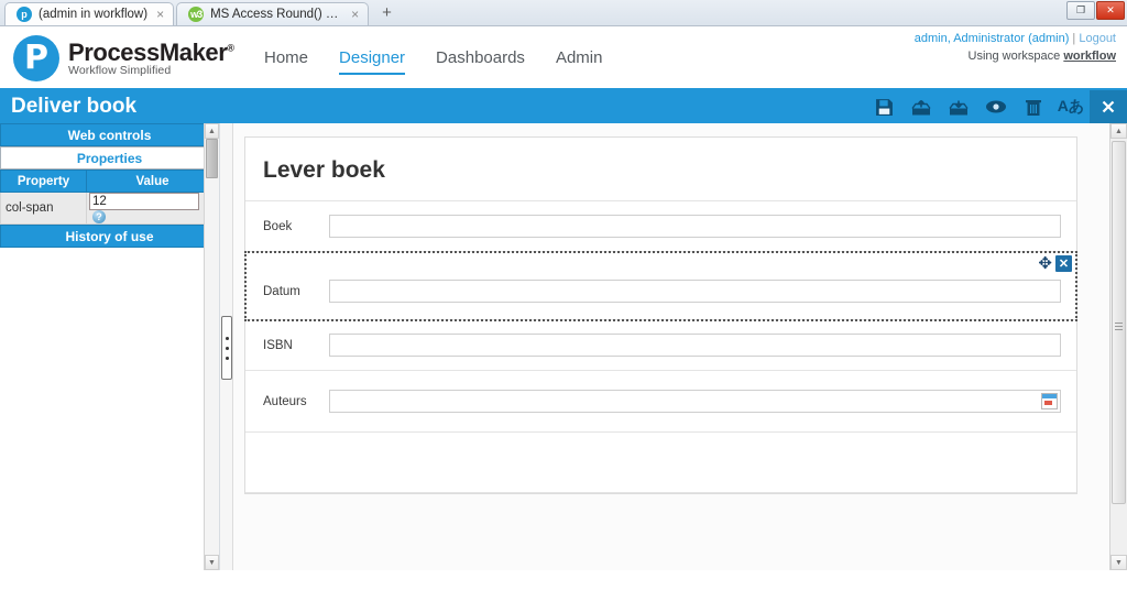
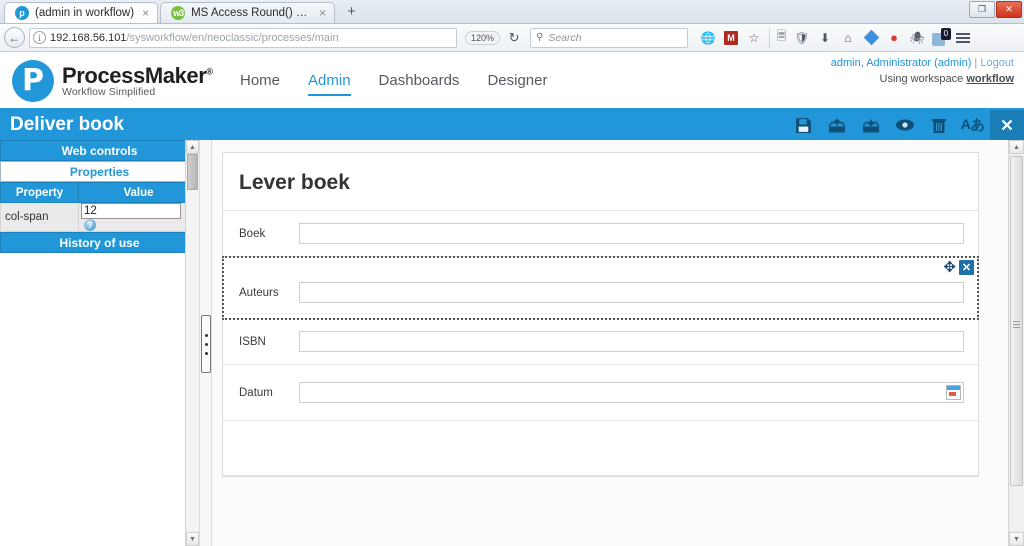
  p
  (admin in workflow)
  ×
  w3
  MS Access Round() Fu
  ×
  +
  ❐
  ✕
+ ←
+ i
+ 192.168.56.101/sysworkflow/en/neoclassic/processes/main
+ 120%
+ ↻
+ ⚲
+ Search
+ 🌐
+ M
+ ☆
+ 🗏
+ 🛡
+ ⬇
+ ⌂
+ ●
+ 🕷
+ 0
  P
  ProcessMaker®
  Workflow Simplified
  Home
- Designer
+ Admin
  Dashboards
- Admin
+ Designer
  admin, Administrator (admin) | Logout
  Using workspace workflow
  Deliver book
  Aあ
  Web controls
  Properties
  Property	Value
  col-span	12 ?
  History of use
  Lever boek
  Boek
  ✥
  ✕
- Datum
+ Auteurs
  ISBN
- Auteurs
+ Datum
